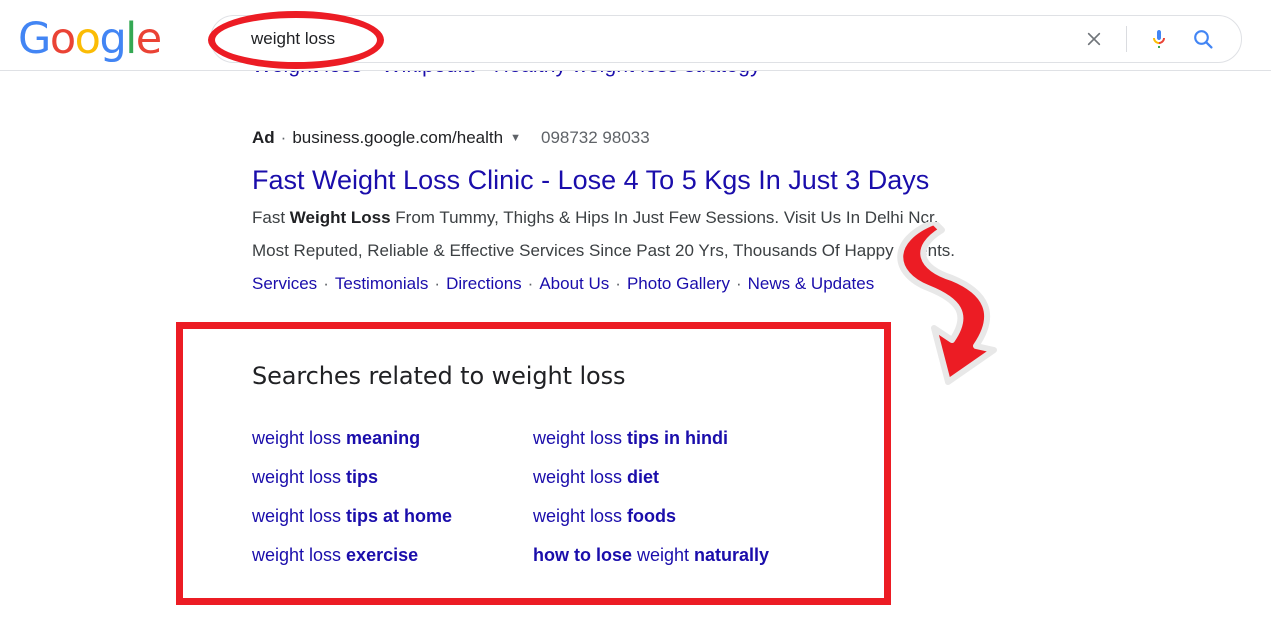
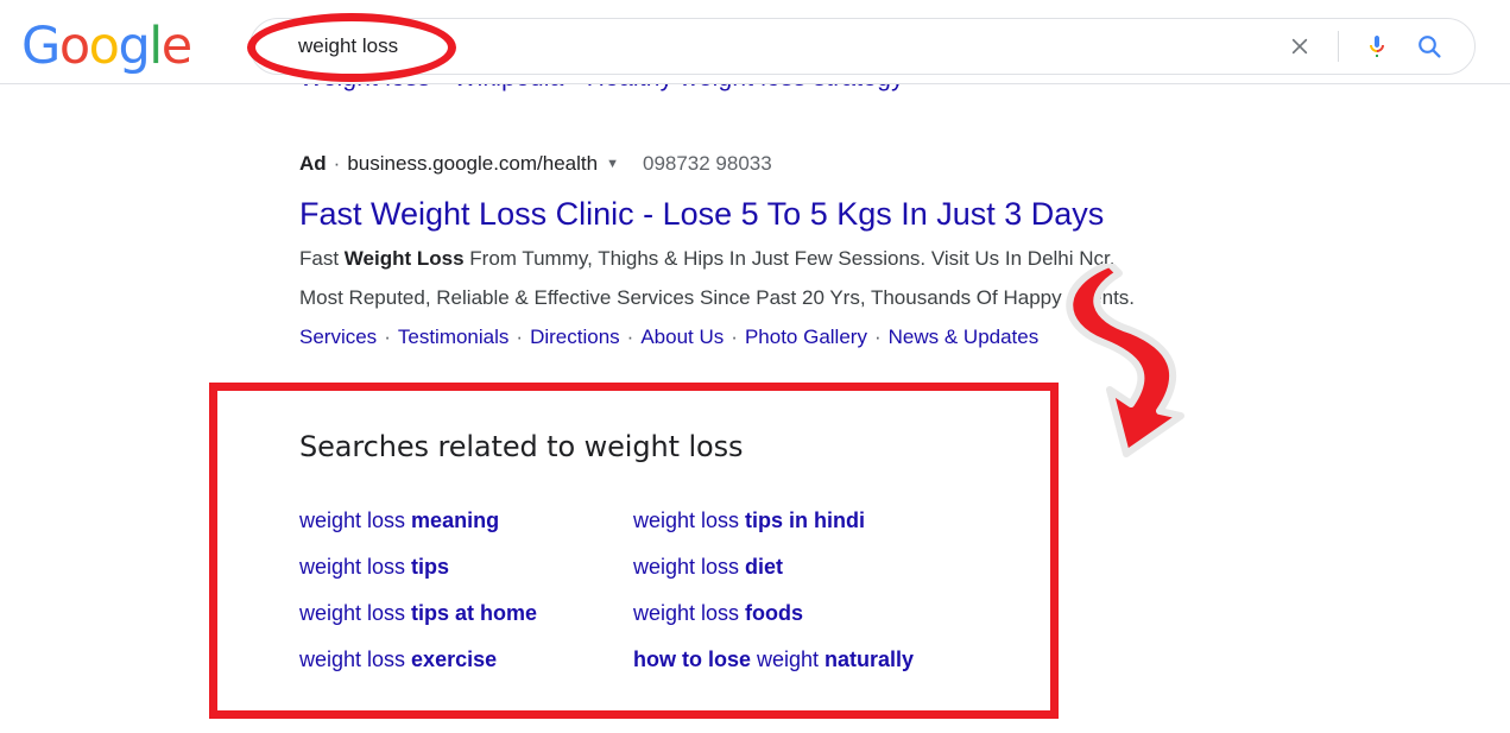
  Google
  weight loss
  Ad
  ·
  business.google.com/health
  ▼
  098732 98033
- Fast Weight Loss Clinic - Lose 4 To 5 Kgs In Just 3 Days
+ Fast Weight Loss Clinic - Lose 5 To 5 Kgs In Just 3 Days
  Fast Weight Loss From Tummy, Thighs & Hips In Just Few Sessions. Visit Us In Delhi Ncr.
  Most Reputed, Reliable & Effective Services Since Past 20 Yrs, Thousands Of Happynts.
  Services · Testimonials · Directions · About Us · Photo Gallery · News & Updates
  Searches related to weight loss
  weight loss meaning
  weight loss tips in hindi
  weight loss tips
  weight loss diet
  weight loss tips at home
  weight loss foods
  weight loss exercise
  how to lose weight naturally
